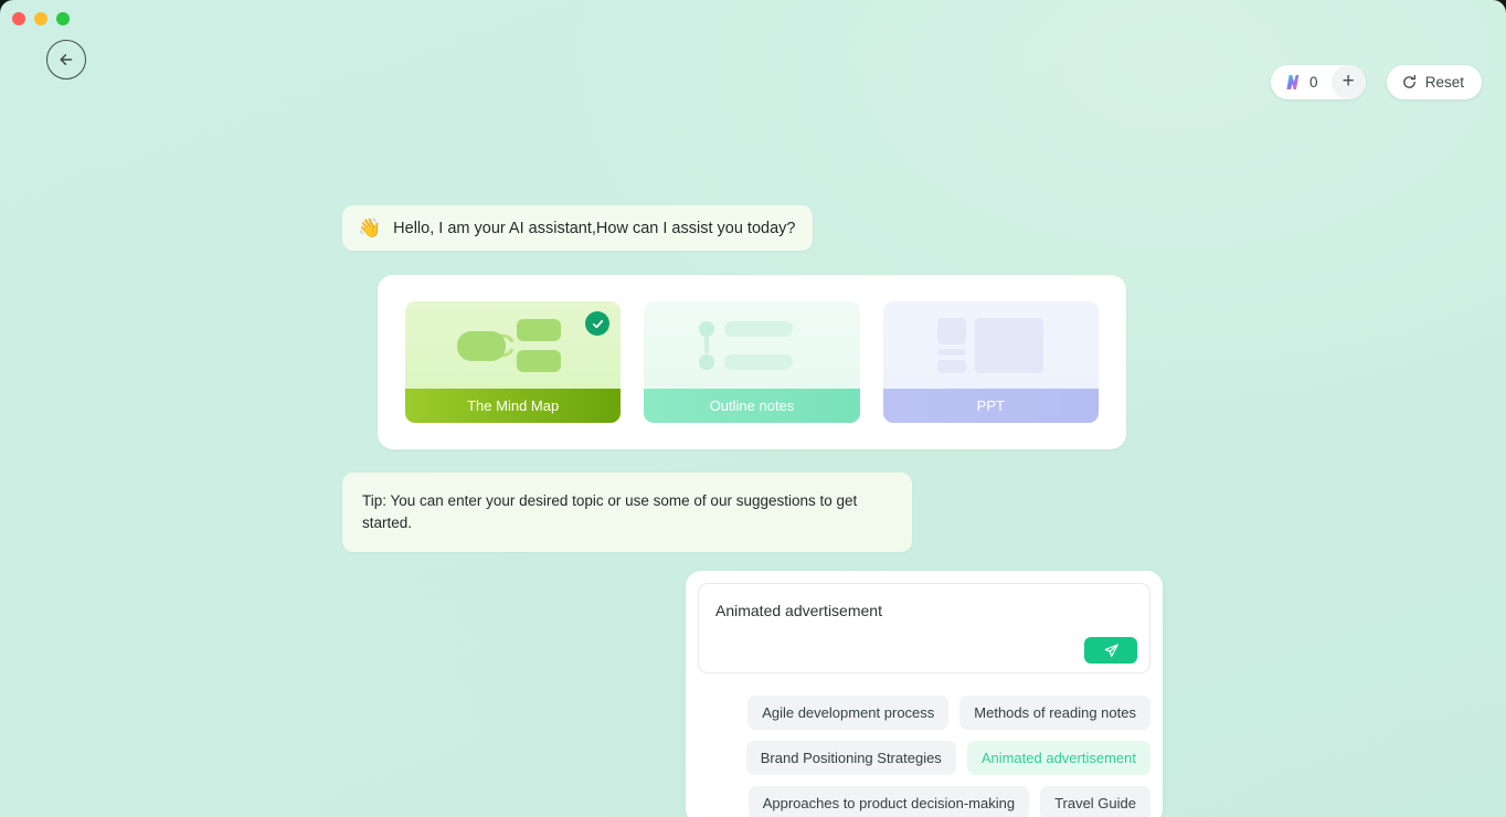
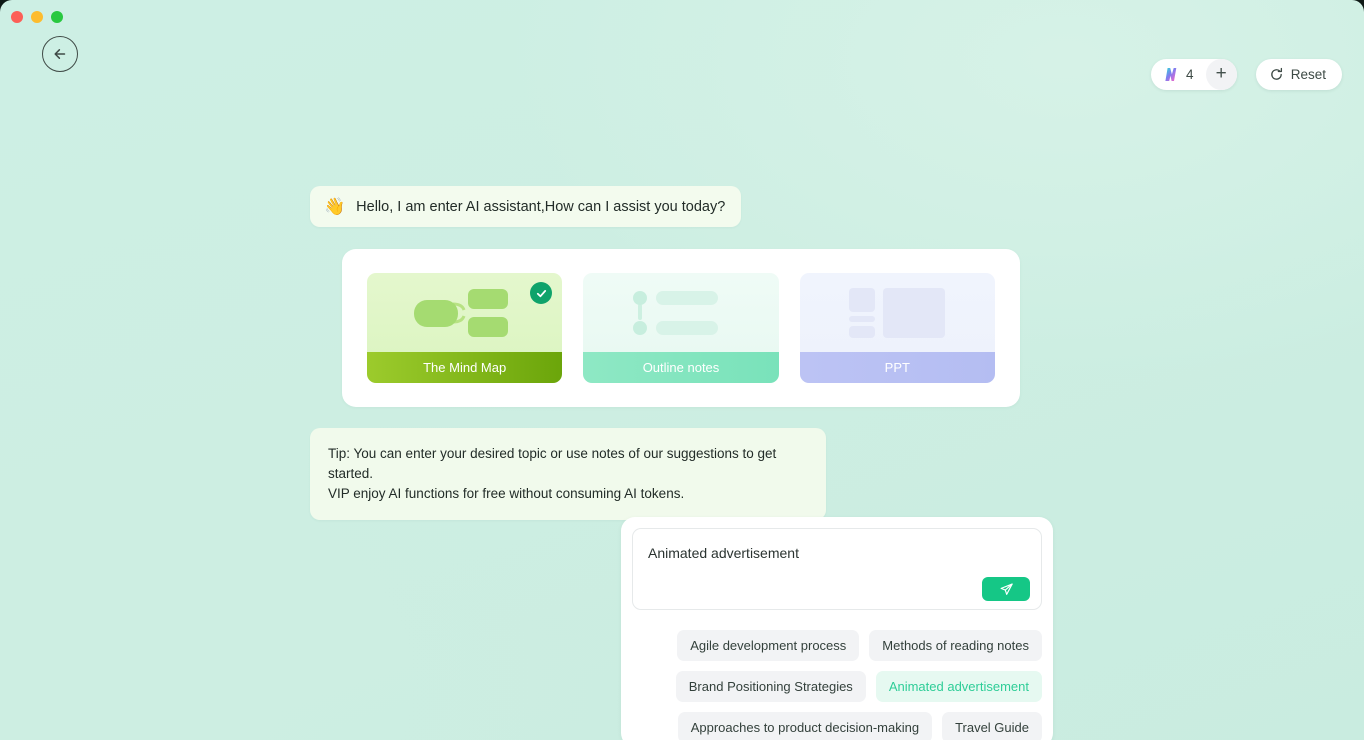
- 0
+ 4
  +
  Reset
  👋
- Hello, I am your AI assistant,How can I assist you today?
+ Hello, I am enter AI assistant,How can I assist you today?
  The Mind Map
  Outline notes
  PPT
- Tip: You can enter your desired topic or use some of our suggestions to get started.
+ Tip: You can enter your desired topic or use notes of our suggestions to get started.
+ VIP enjoy AI functions for free without consuming AI tokens.
  Animated advertisement
  Agile development process
  Methods of reading notes
  Brand Positioning Strategies
  Animated advertisement
  Approaches to product decision-making
  Travel Guide
